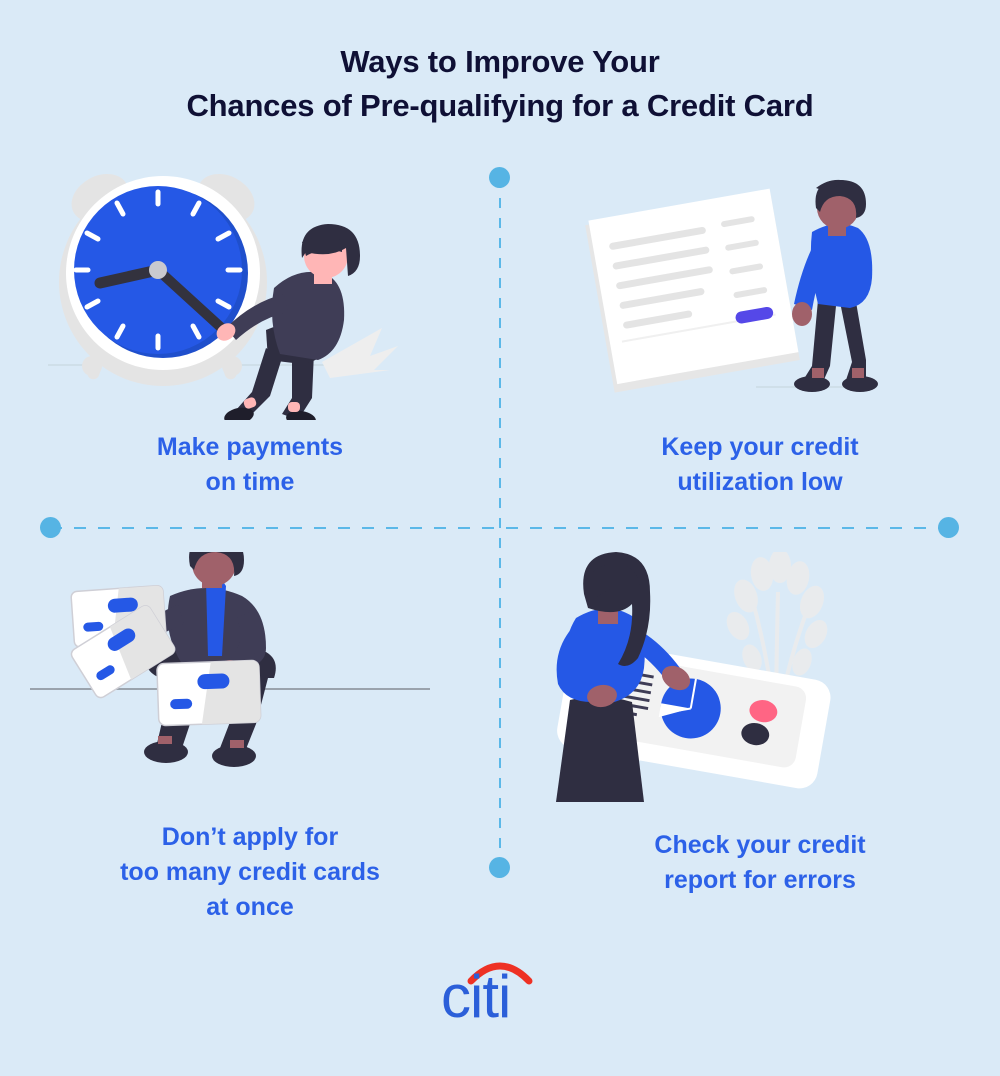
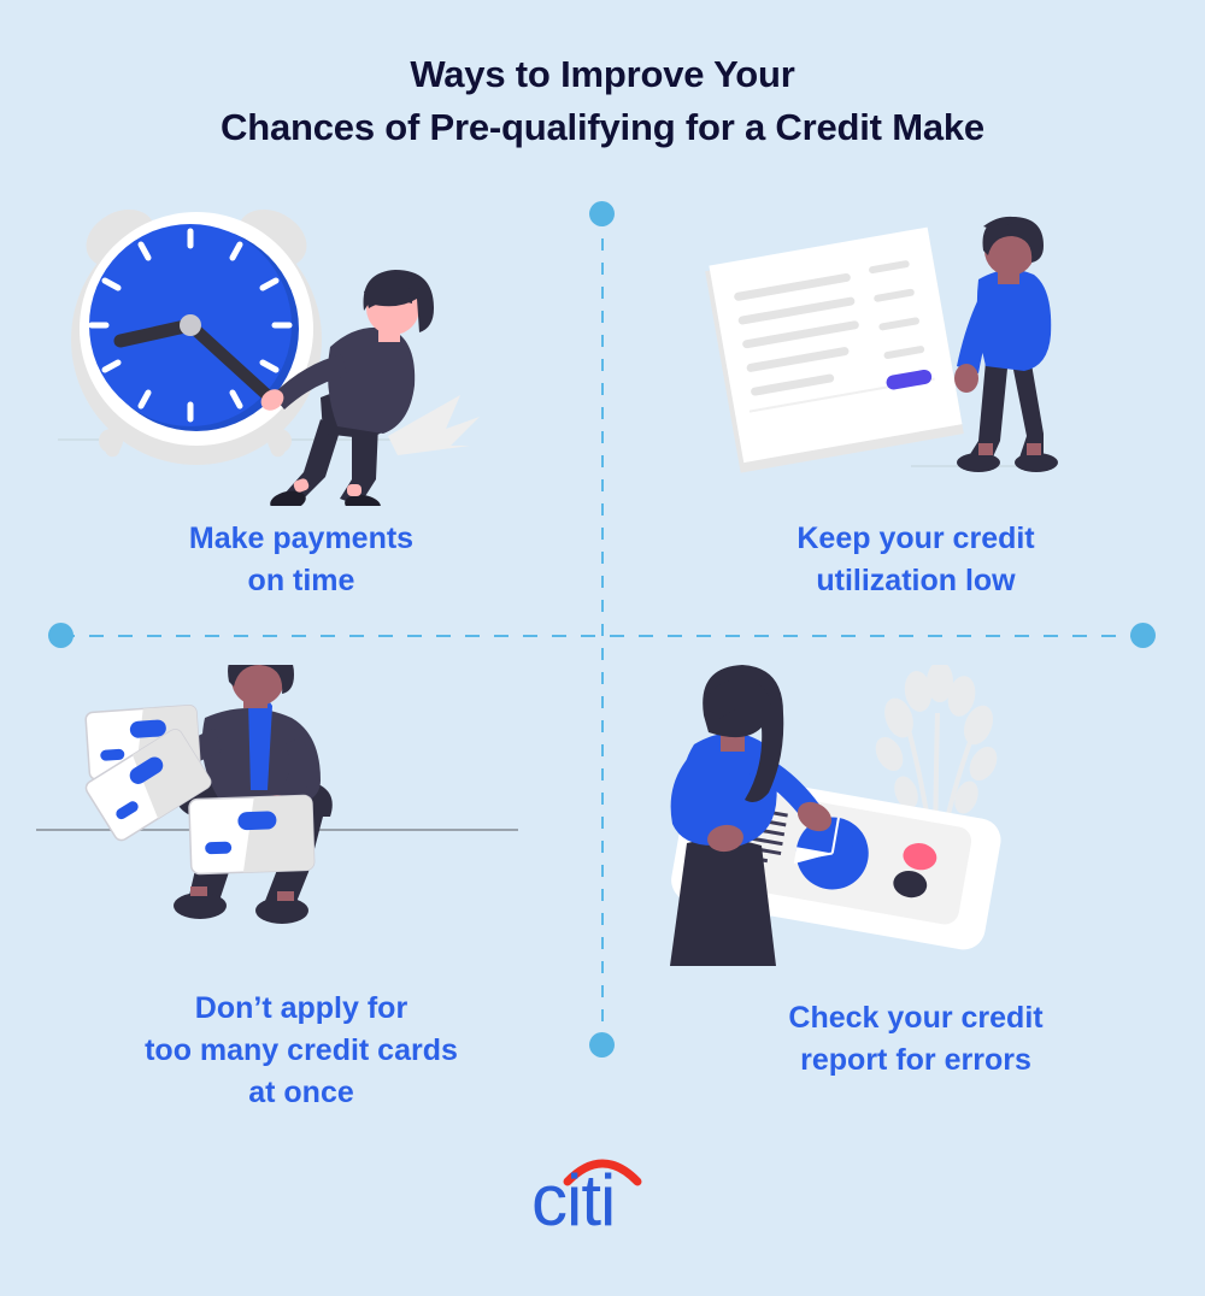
  Ways to Improve Your
- Chances of Pre-qualifying for a Credit Card
+ Chances of Pre-qualifying for a Credit Make
  Make payments
  on time
  Keep your credit
  utilization low
  Don’t apply for
  too many credit cards
  at once
  Check your credit
  report for errors
  citi
